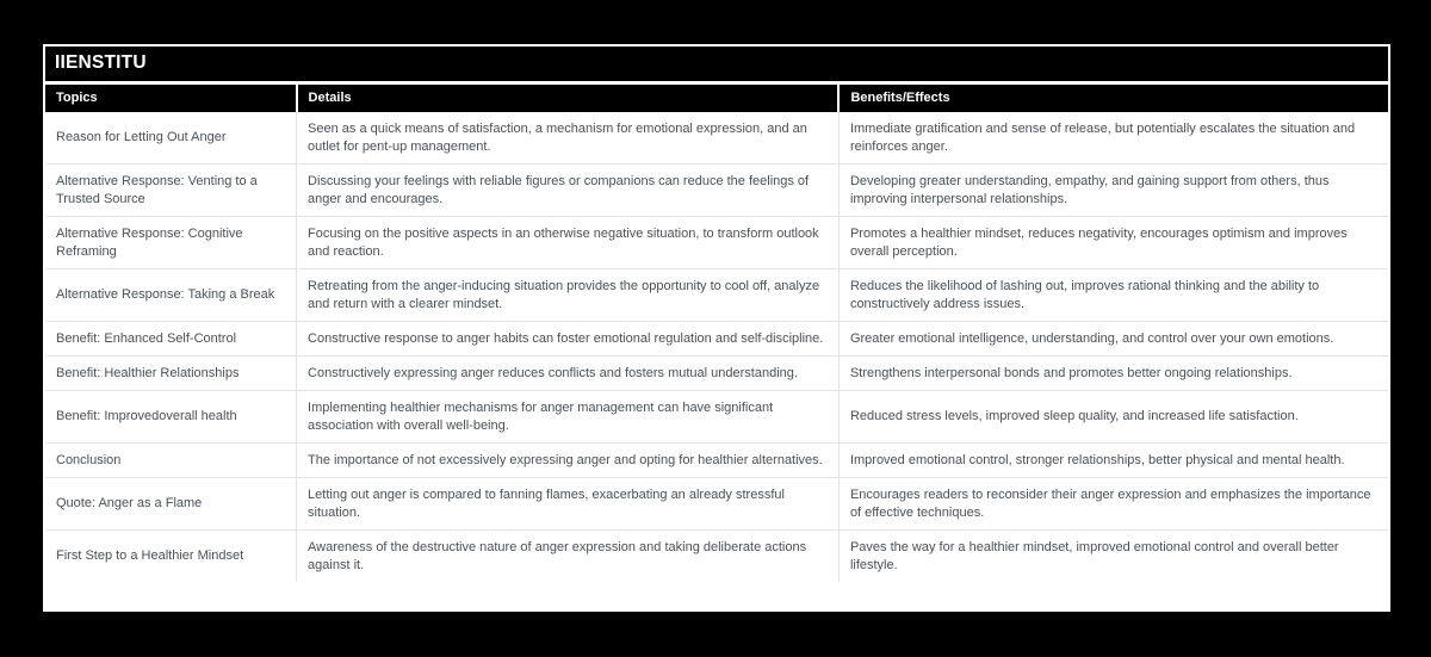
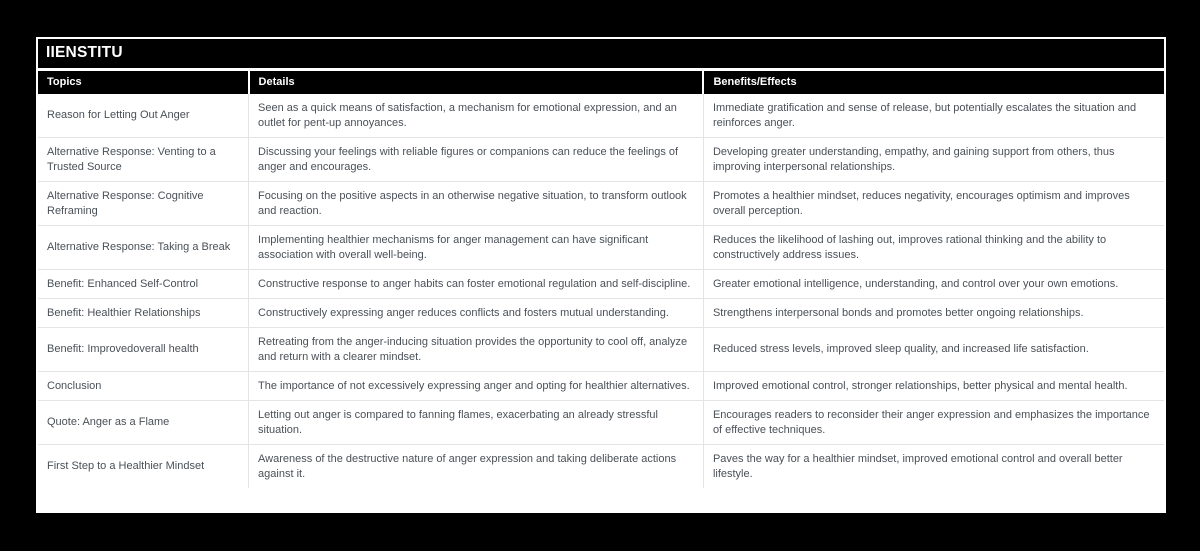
  IIENSTITU
  Topics	Details	Benefits/Effects
- Reason for Letting Out Anger	Seen as a quick means of satisfaction, a mechanism for emotional expression, and an outlet for pent-up management.	Immediate gratification and sense of release, but potentially escalates the situation and reinforces anger.
+ Reason for Letting Out Anger	Seen as a quick means of satisfaction, a mechanism for emotional expression, and an outlet for pent-up annoyances.	Immediate gratification and sense of release, but potentially escalates the situation and reinforces anger.
  Alternative Response: Venting to a Trusted Source	Discussing your feelings with reliable figures or companions can reduce the feelings of anger and encourages.	Developing greater understanding, empathy, and gaining support from others, thus improving interpersonal relationships.
  Alternative Response: Cognitive Reframing	Focusing on the positive aspects in an otherwise negative situation, to transform outlook and reaction.	Promotes a healthier mindset, reduces negativity, encourages optimism and improves overall perception.
- Alternative Response: Taking a Break	Retreating from the anger-inducing situation provides the opportunity to cool off, analyze and return with a clearer mindset.	Reduces the likelihood of lashing out, improves rational thinking and the ability to constructively address issues.
+ Alternative Response: Taking a Break	Implementing healthier mechanisms for anger management can have significant association with overall well-being.	Reduces the likelihood of lashing out, improves rational thinking and the ability to constructively address issues.
  Benefit: Enhanced Self-Control	Constructive response to anger habits can foster emotional regulation and self-discipline.	Greater emotional intelligence, understanding, and control over your own emotions.
  Benefit: Healthier Relationships	Constructively expressing anger reduces conflicts and fosters mutual understanding.	Strengthens interpersonal bonds and promotes better ongoing relationships.
- Benefit: Improvedoverall health	Implementing healthier mechanisms for anger management can have significant association with overall well-being.	Reduced stress levels, improved sleep quality, and increased life satisfaction.
+ Benefit: Improvedoverall health	Retreating from the anger-inducing situation provides the opportunity to cool off, analyze and return with a clearer mindset.	Reduced stress levels, improved sleep quality, and increased life satisfaction.
  Conclusion	The importance of not excessively expressing anger and opting for healthier alternatives.	Improved emotional control, stronger relationships, better physical and mental health.
  Quote: Anger as a Flame	Letting out anger is compared to fanning flames, exacerbating an already stressful situation.	Encourages readers to reconsider their anger expression and emphasizes the importance of effective techniques.
  First Step to a Healthier Mindset	Awareness of the destructive nature of anger expression and taking deliberate actions against it.	Paves the way for a healthier mindset, improved emotional control and overall better lifestyle.
